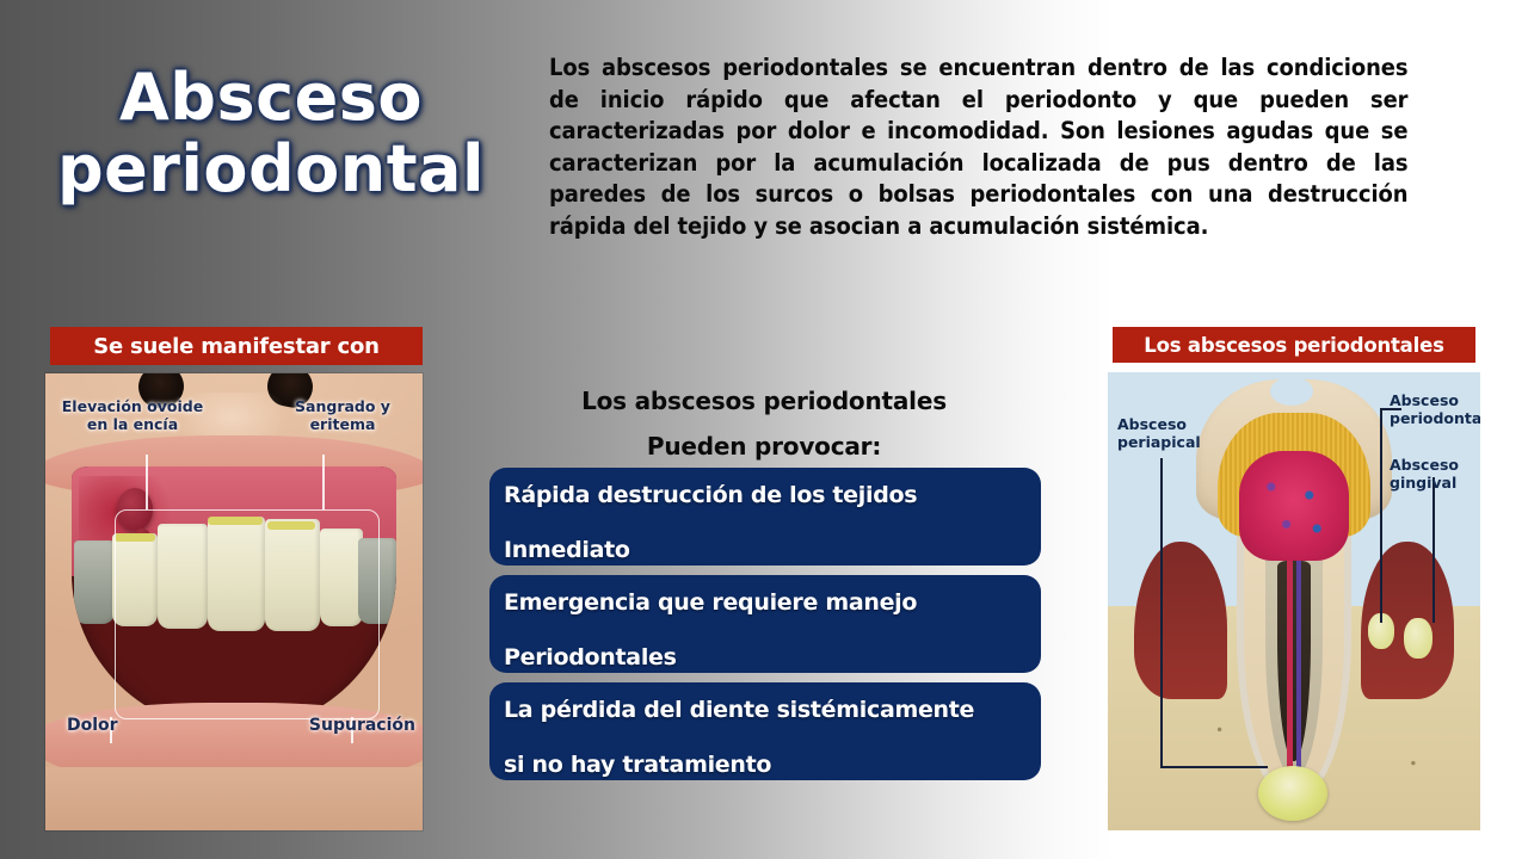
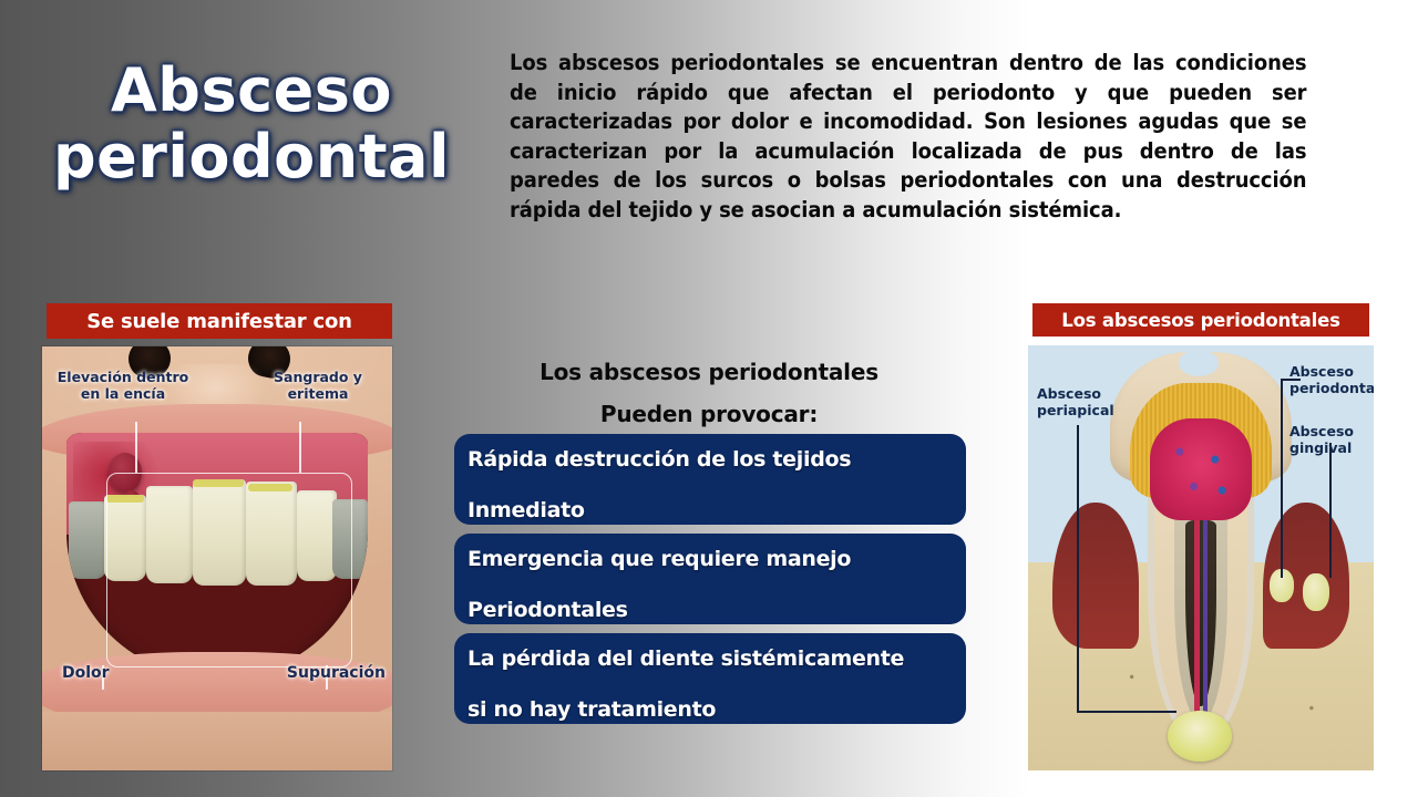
  Absceso
  periodontal
  Los abscesos periodontales se encuentran dentro de las condiciones de inicio rápido que afectan el periodonto y que pueden ser caracterizadas por dolor e incomodidad. Son lesiones agudas que se caracterizan por la acumulación localizada de pus dentro de las paredes de los surcos o bolsas periodontales con una destrucción rápida del tejido y se asocian a acumulación sistémica.
  Se suele manifestar con
- Elevación ovoide en la encía
+ Elevación dentro en la encía
  Sangrado y eritema
  Dolor
  Supuración
  Los abscesos periodontales
  Pueden provocar:
  Rápida destrucción de los tejidos
  Inmediato
  Emergencia que requiere manejo
  Periodontales
  La pérdida del diente sistémicamente
  si no hay tratamiento
  Los abscesos periodontales
  Absceso periapical
  Absceso periodonta
  Absceso gingival
